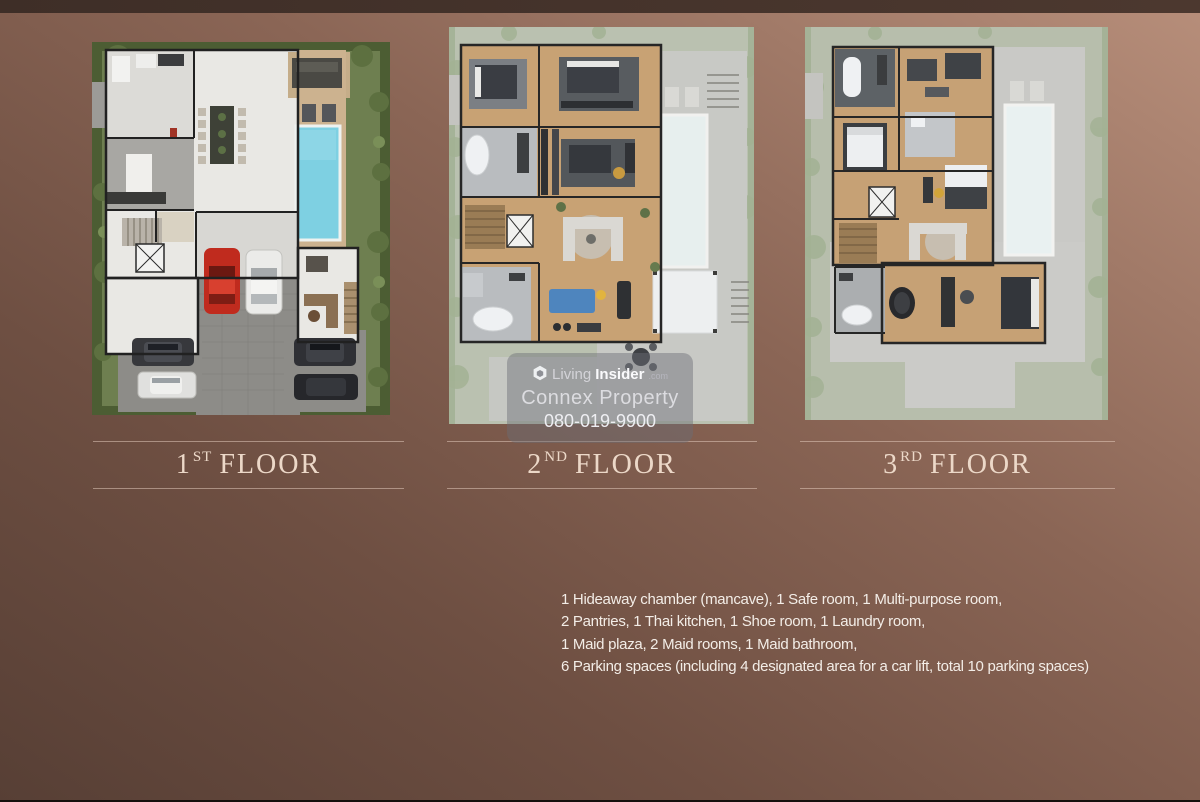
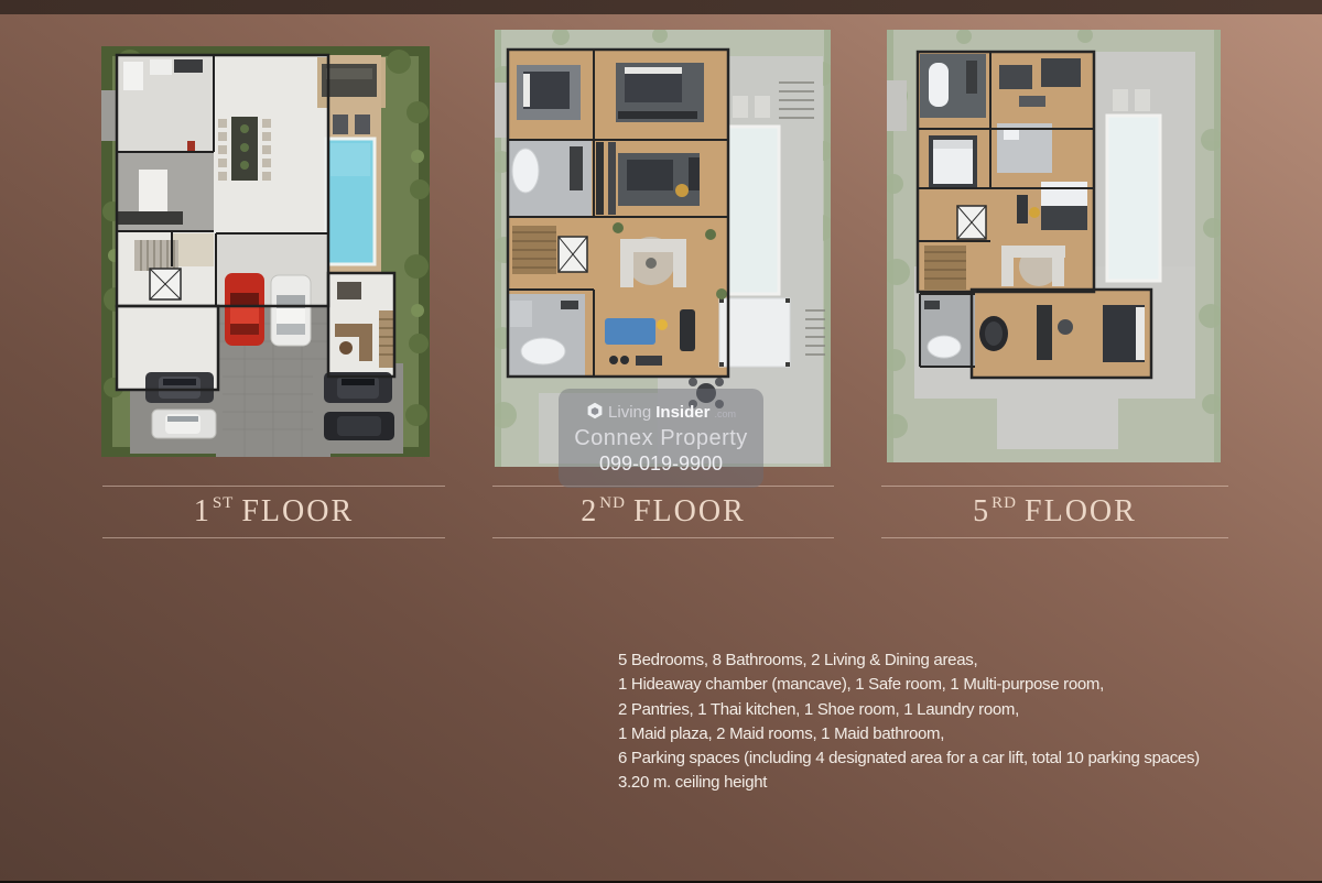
  1
  ST
  FLOOR
  2
  ND
  FLOOR
- 3
+ 5
  RD
  FLOOR
  Living
  Insider
  .com
  Connex Property
- 080-019-9900
+ 099-019-9900
+ 5 Bedrooms, 8 Bathrooms, 2 Living & Dining areas,
  1 Hideaway chamber (mancave), 1 Safe room, 1 Multi-purpose room,
  2 Pantries, 1 Thai kitchen, 1 Shoe room, 1 Laundry room,
  1 Maid plaza, 2 Maid rooms, 1 Maid bathroom,
  6 Parking spaces (including 4 designated area for a car lift, total 10 parking spaces)
+ 3.20 m. ceiling height
